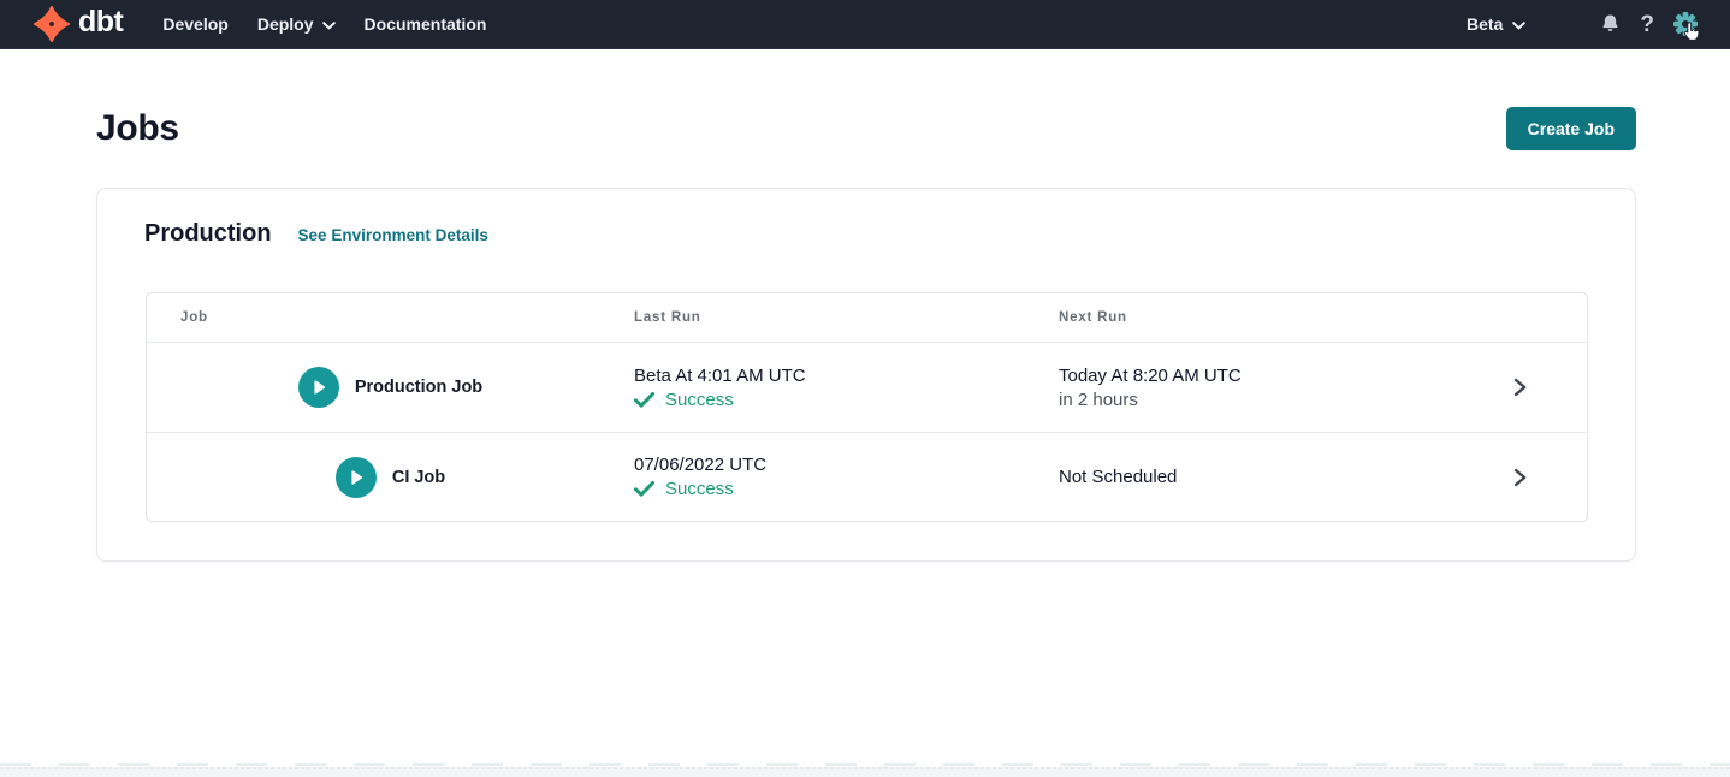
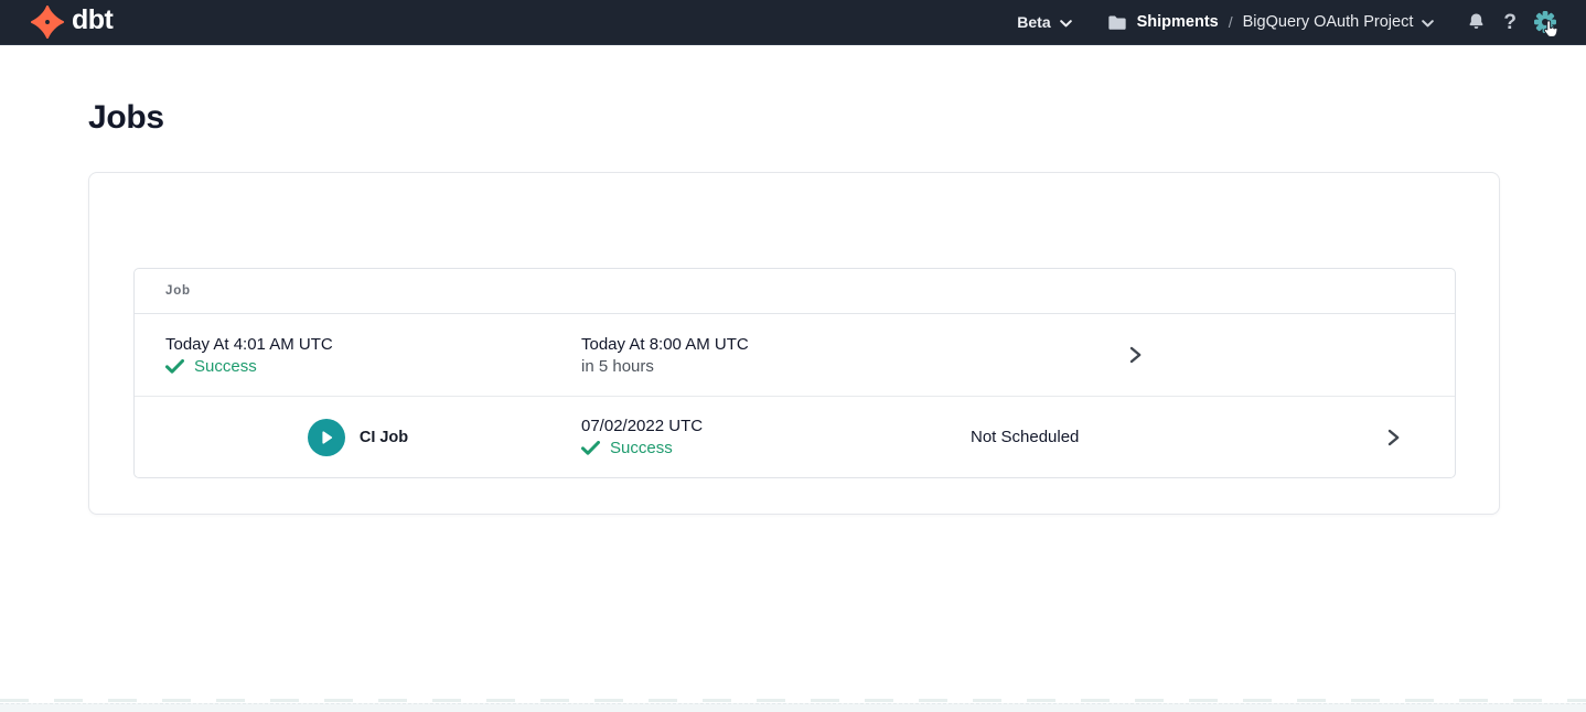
  dbt
- Develop
- Deploy
- Documentation
  Beta
+ Shipments
+ /
+ BigQuery OAuth Project
  ?
  Jobs
- Create Job
- Production
- See Environment Details
  Job
- Last Run
- Next Run
- Production Job
- Beta At 4:01 AM UTC
+ Today At 4:01 AM UTC
  Success
- Today At 8:20 AM UTC
+ Today At 8:00 AM UTC
- in 2 hours
+ in 5 hours
  CI Job
- 07/06/2022 UTC
+ 07/02/2022 UTC
  Success
  Not Scheduled
